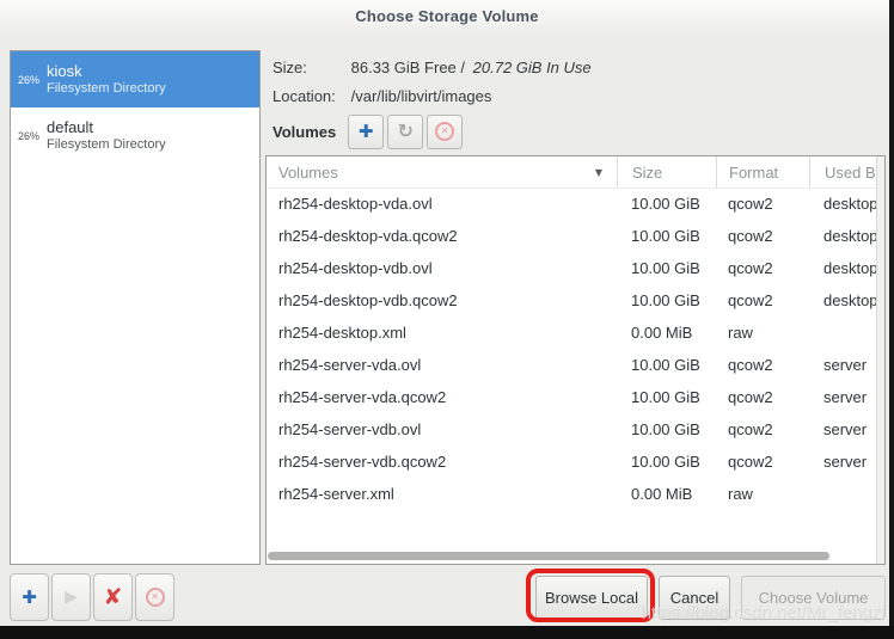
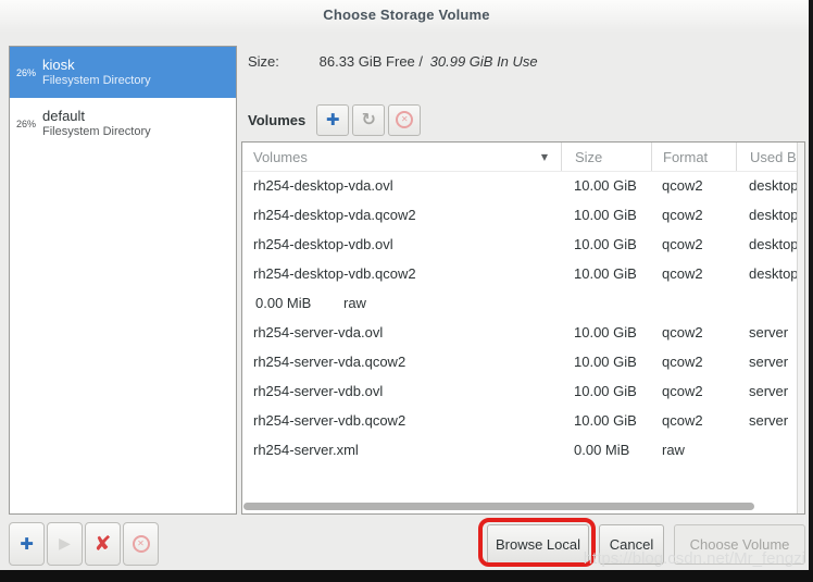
  Choose Storage Volume
  26%
  kiosk
  Filesystem Directory
  26%
  default
  Filesystem Directory
- Size: 86.33 GiB Free / 20.72 GiB In Use
+ Size: 86.33 GiB Free / 30.99 GiB In Use
- Location: /var/lib/libvirt/images
  Volumes
  ✚
  ↻
  ✕
  Volumes
  ▼
  Size
  Format
  Used B
  rh254-desktop-vda.ovl
  10.00 GiB
  qcow2
  desktop
  rh254-desktop-vda.qcow2
  10.00 GiB
  qcow2
  desktop
  rh254-desktop-vdb.ovl
  10.00 GiB
  qcow2
  desktop
  rh254-desktop-vdb.qcow2
  10.00 GiB
  qcow2
  desktop
- rh254-desktop.xml
  0.00 MiB
  raw
  rh254-server-vda.ovl
  10.00 GiB
  qcow2
  server
  rh254-server-vda.qcow2
  10.00 GiB
  qcow2
  server
  rh254-server-vdb.ovl
  10.00 GiB
  qcow2
  server
  rh254-server-vdb.qcow2
  10.00 GiB
  qcow2
  server
  rh254-server.xml
  0.00 MiB
  raw
  ✚
  ▶
  ✘
  ✕
  Browse Local
  Cancel
  Choose Volume
  https://blog.csdn.net/Mr_fengzi
